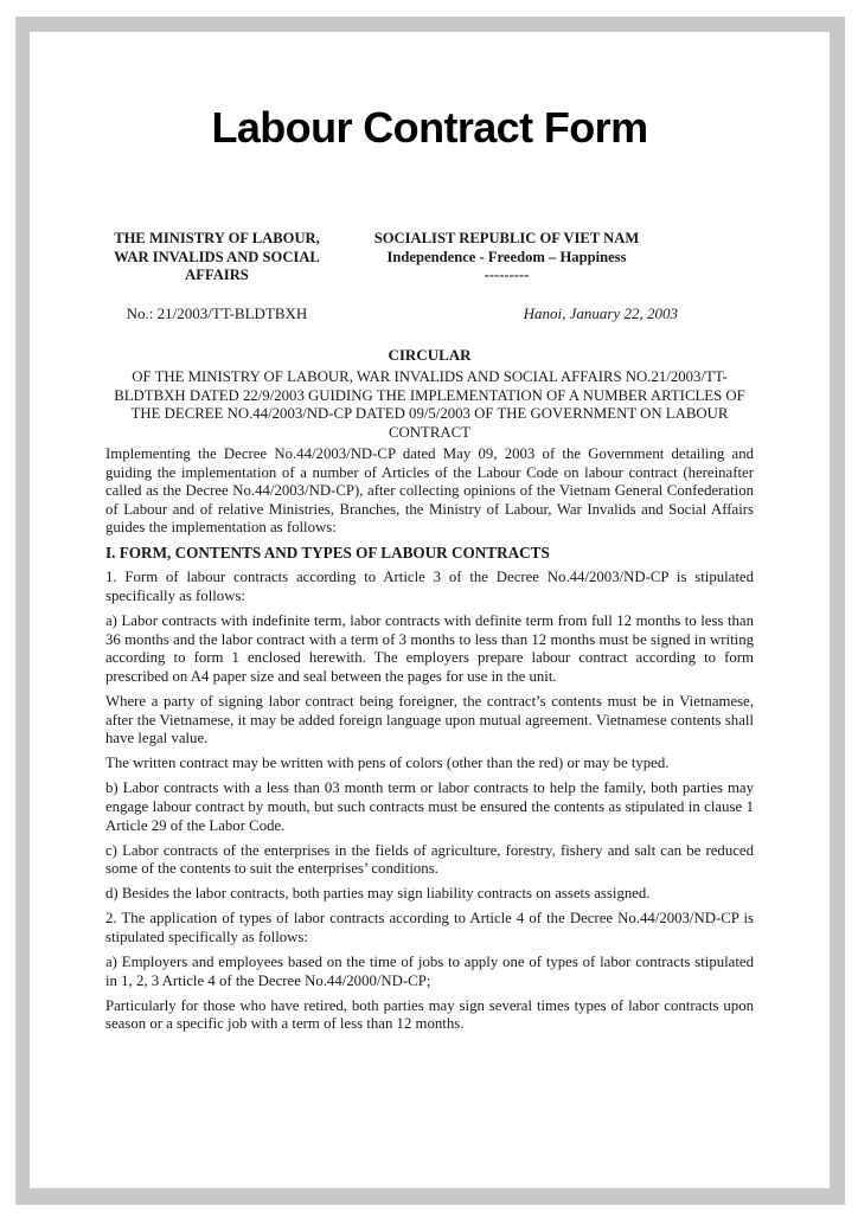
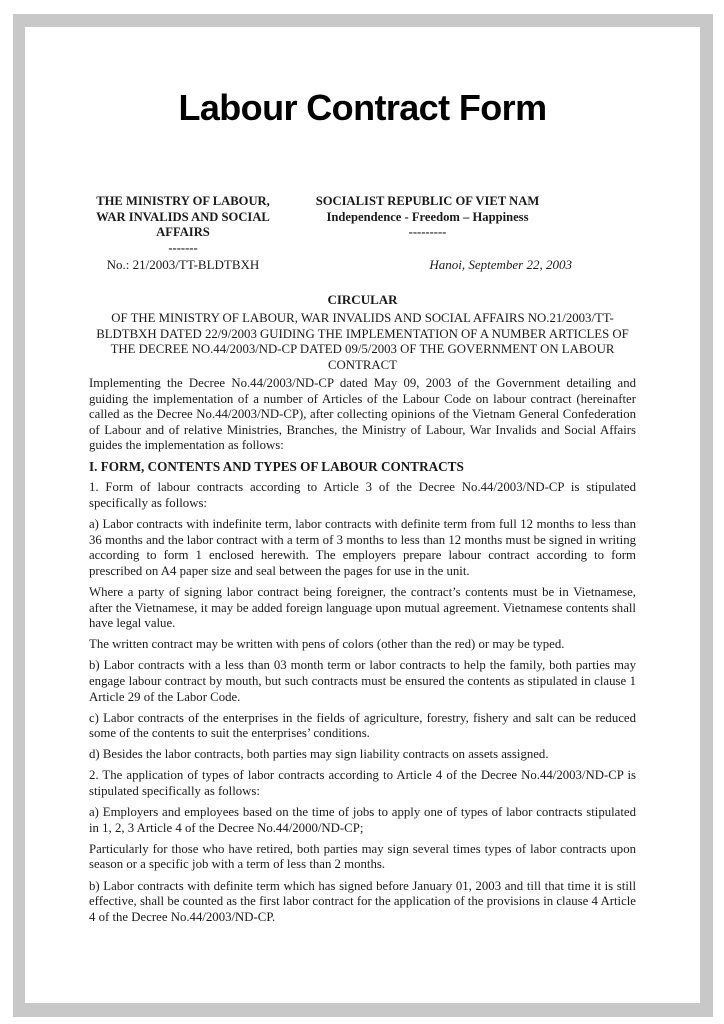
  Labour Contract Form
  THE MINISTRY OF LABOUR,
  WAR INVALIDS AND SOCIAL
  AFFAIRS
+ -------
  SOCIALIST REPUBLIC OF VIET NAM
  Independence - Freedom – Happiness
  ---------
  No.: 21/2003/TT-BLDTBXH
- Hanoi, January 22, 2003
+ Hanoi, September 22, 2003
  CIRCULAR
  OF THE MINISTRY OF LABOUR, WAR INVALIDS AND SOCIAL AFFAIRS NO.21/2003/TT-BLDTBXH DATED 22/9/2003 GUIDING THE IMPLEMENTATION OF A NUMBER ARTICLES OF THE DECREE NO.44/2003/ND-CP DATED 09/5/2003 OF THE GOVERNMENT ON LABOUR CONTRACT
  Implementing the Decree No.44/2003/ND-CP dated May 09, 2003 of the Government detailing and guiding the implementation of a number of Articles of the Labour Code on labour contract (hereinafter called as the Decree No.44/2003/ND-CP), after collecting opinions of the Vietnam General Confederation of Labour and of relative Ministries, Branches, the Ministry of Labour, War Invalids and Social Affairs guides the implementation as follows:
  I. FORM, CONTENTS AND TYPES OF LABOUR CONTRACTS
  1. Form of labour contracts according to Article 3 of the Decree No.44/2003/ND-CP is stipulated specifically as follows:
  a) Labor contracts with indefinite term, labor contracts with definite term from full 12 months to less than 36 months and the labor contract with a term of 3 months to less than 12 months must be signed in writing according to form 1 enclosed herewith. The employers prepare labour contract according to form prescribed on A4 paper size and seal between the pages for use in the unit.
  Where a party of signing labor contract being foreigner, the contract’s contents must be in Vietnamese, after the Vietnamese, it may be added foreign language upon mutual agreement. Vietnamese contents shall have legal value.
  The written contract may be written with pens of colors (other than the red) or may be typed.
  b) Labor contracts with a less than 03 month term or labor contracts to help the family, both parties may engage labour contract by mouth, but such contracts must be ensured the contents as stipulated in clause 1 Article 29 of the Labor Code.
  c) Labor contracts of the enterprises in the fields of agriculture, forestry, fishery and salt can be reduced some of the contents to suit the enterprises’ conditions.
  d) Besides the labor contracts, both parties may sign liability contracts on assets assigned.
  2. The application of types of labor contracts according to Article 4 of the Decree No.44/2003/ND-CP is stipulated specifically as follows:
  a) Employers and employees based on the time of jobs to apply one of types of labor contracts stipulated in 1, 2, 3 Article 4 of the Decree No.44/2000/ND-CP;
- Particularly for those who have retired, both parties may sign several times types of labor contracts upon season or a specific job with a term of less than 12 months.
+ Particularly for those who have retired, both parties may sign several times types of labor contracts upon season or a specific job with a term of less than 2 months.
+ b) Labor contracts with definite term which has signed before January 01, 2003 and till that time it is still effective, shall be counted as the first labor contract for the application of the provisions in clause 4 Article 4 of the Decree No.44/2003/ND-CP.
